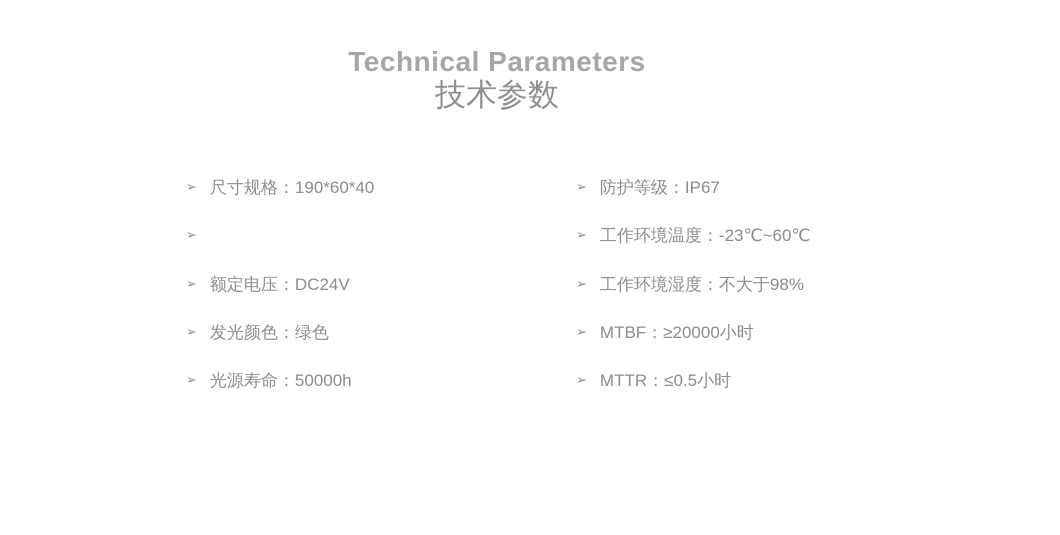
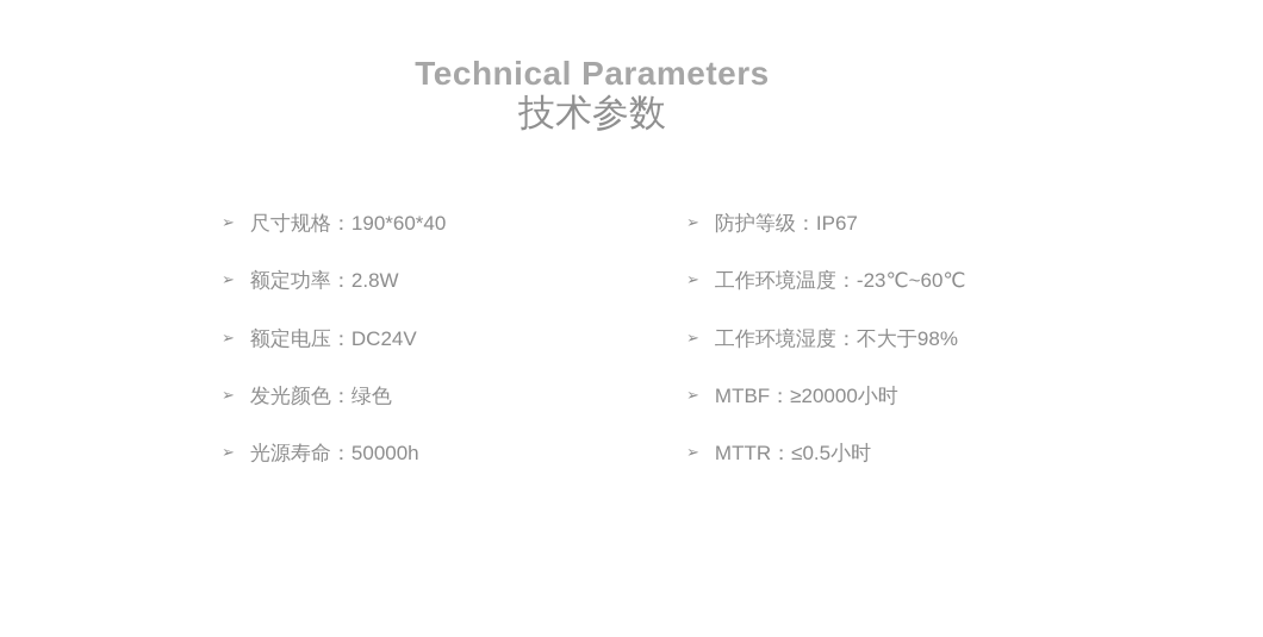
  Technical Parameters
  技术参数
  ➢
  尺寸规格：190*60*40
  ➢
+ 额定功率：2.8W
  ➢
  额定电压：DC24V
  ➢
  发光颜色：绿色
  ➢
  光源寿命：50000h
  ➢
  防护等级：IP67
  ➢
  工作环境温度：-23℃~60℃
  ➢
  工作环境湿度：不大于98%
  ➢
  MTBF：≥20000小时
  ➢
  MTTR：≤0.5小时
